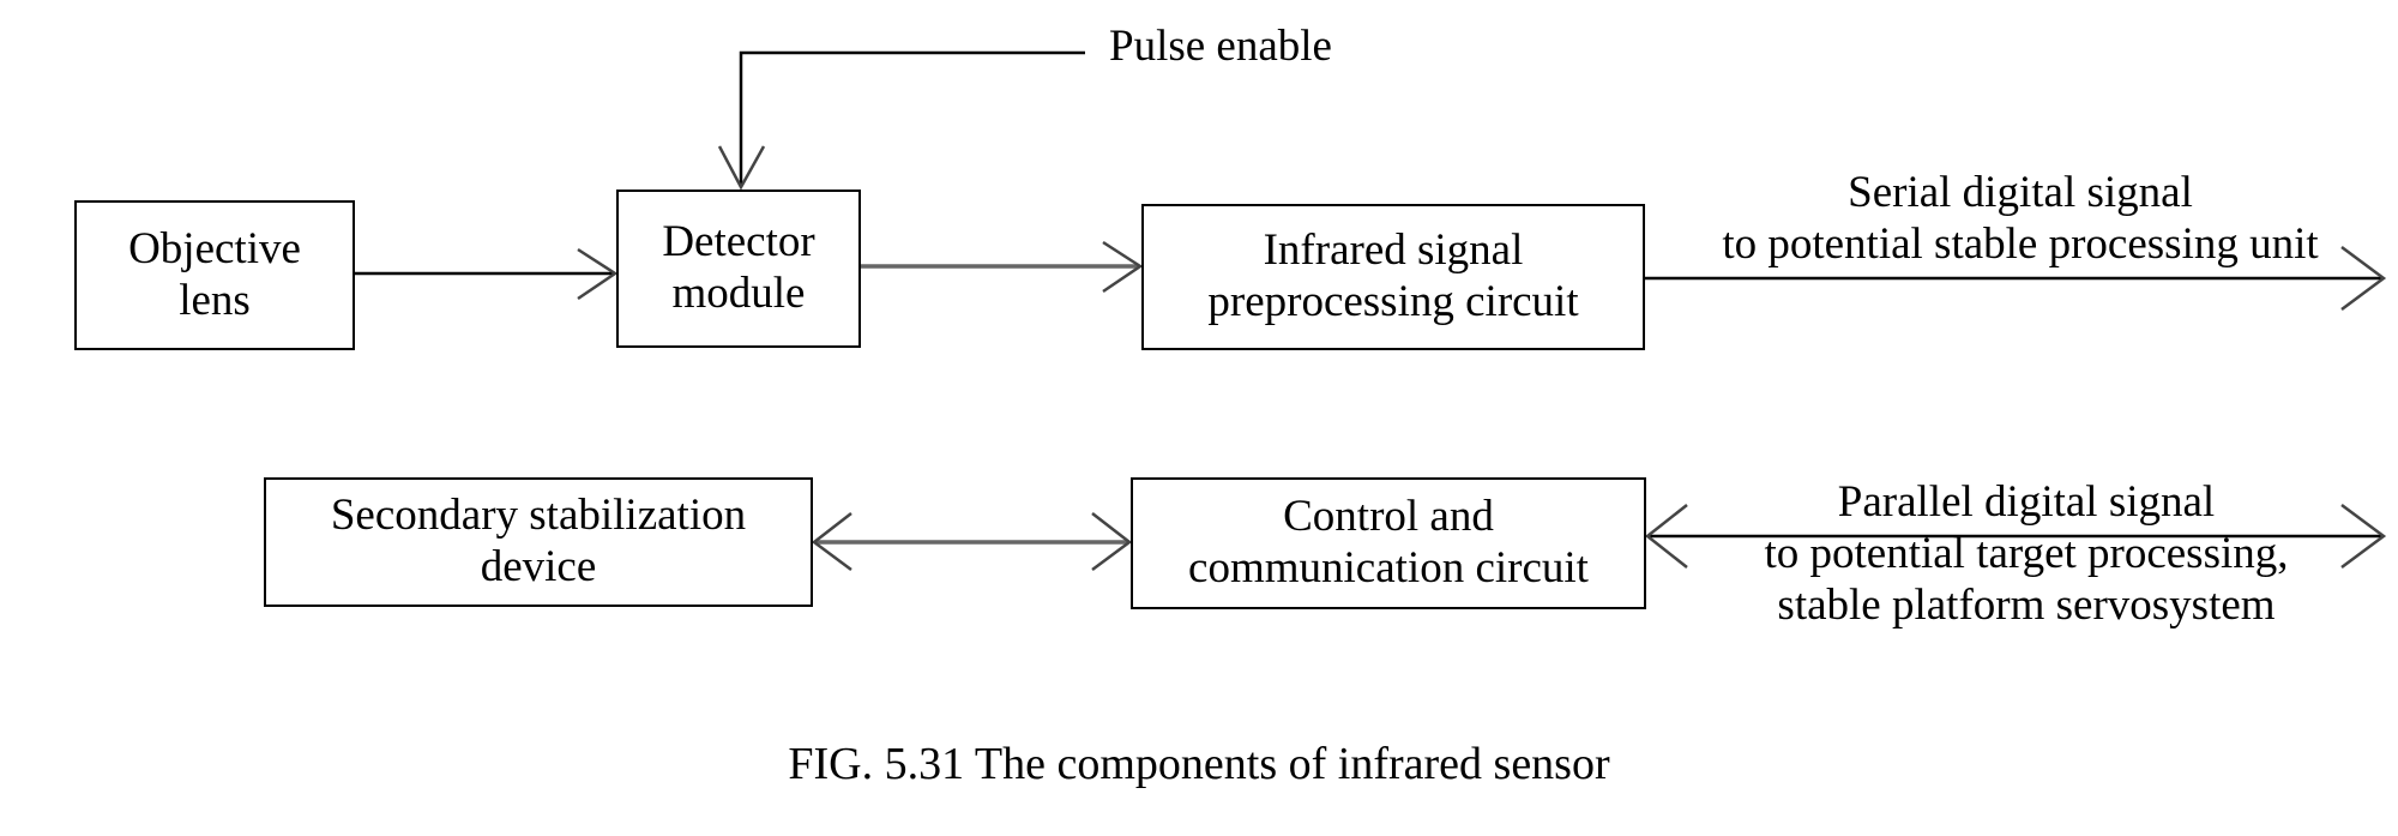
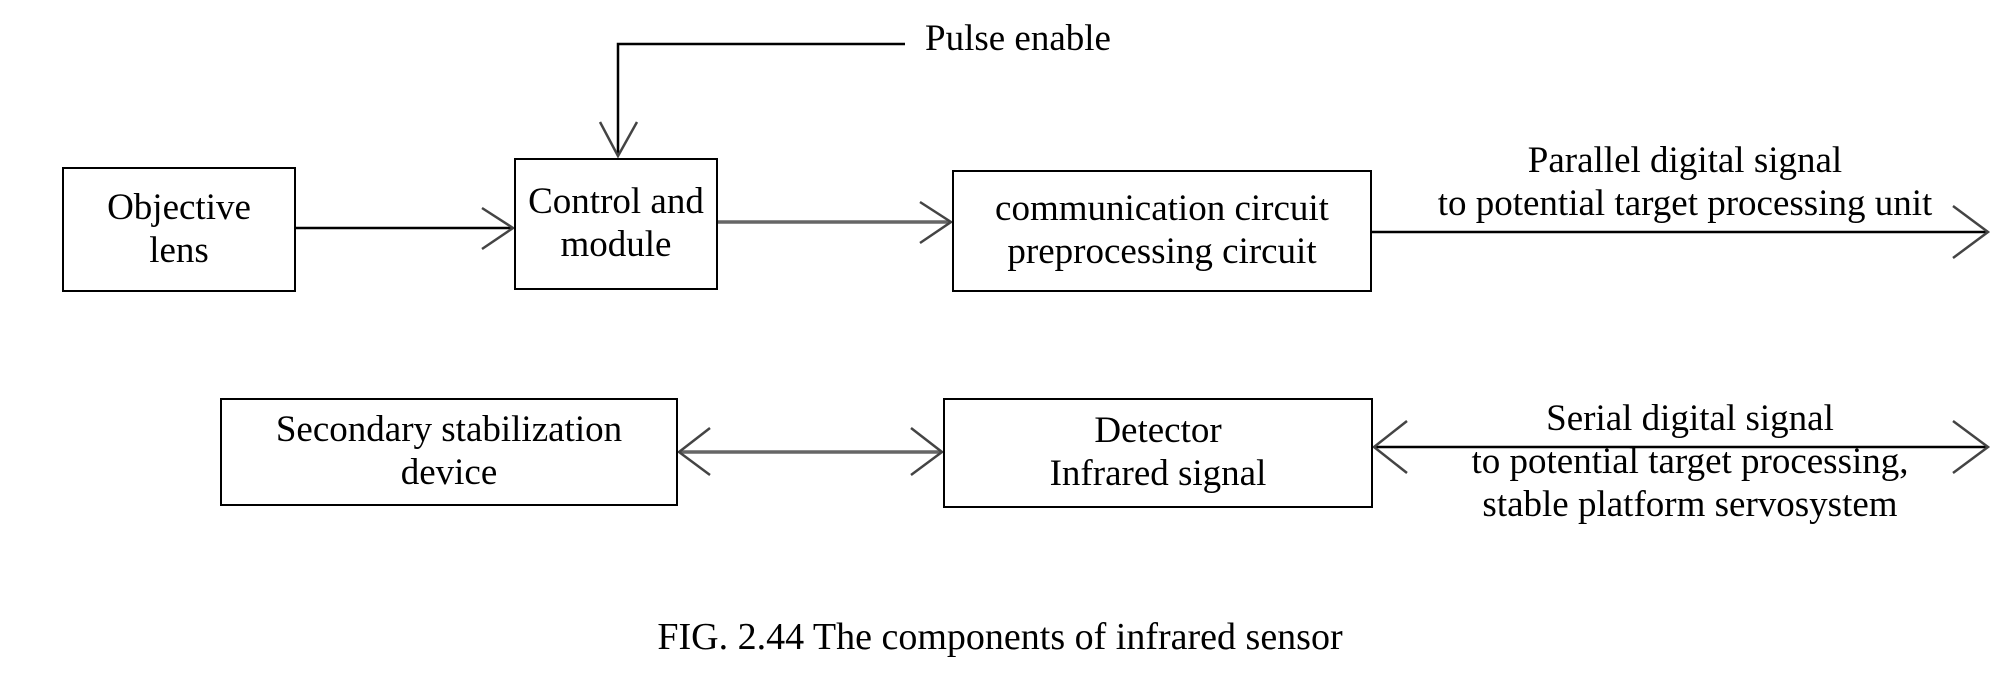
  Objective
  lens
- Detector
+ Control and
  module
- Infrared signal
+ communication circuit
  preprocessing circuit
  Secondary stabilization
  device
- Control and
+ Detector
- communication circuit
+ Infrared signal
  Pulse enable
- Serial digital signal
+ Parallel digital signal
- to potential stable processing unit
+ to potential target processing unit
- Parallel digital signal
+ Serial digital signal
  to potential target processing,
  stable platform servosystem
- FIG. 5.31 The components of infrared sensor
+ FIG. 2.44 The components of infrared sensor
